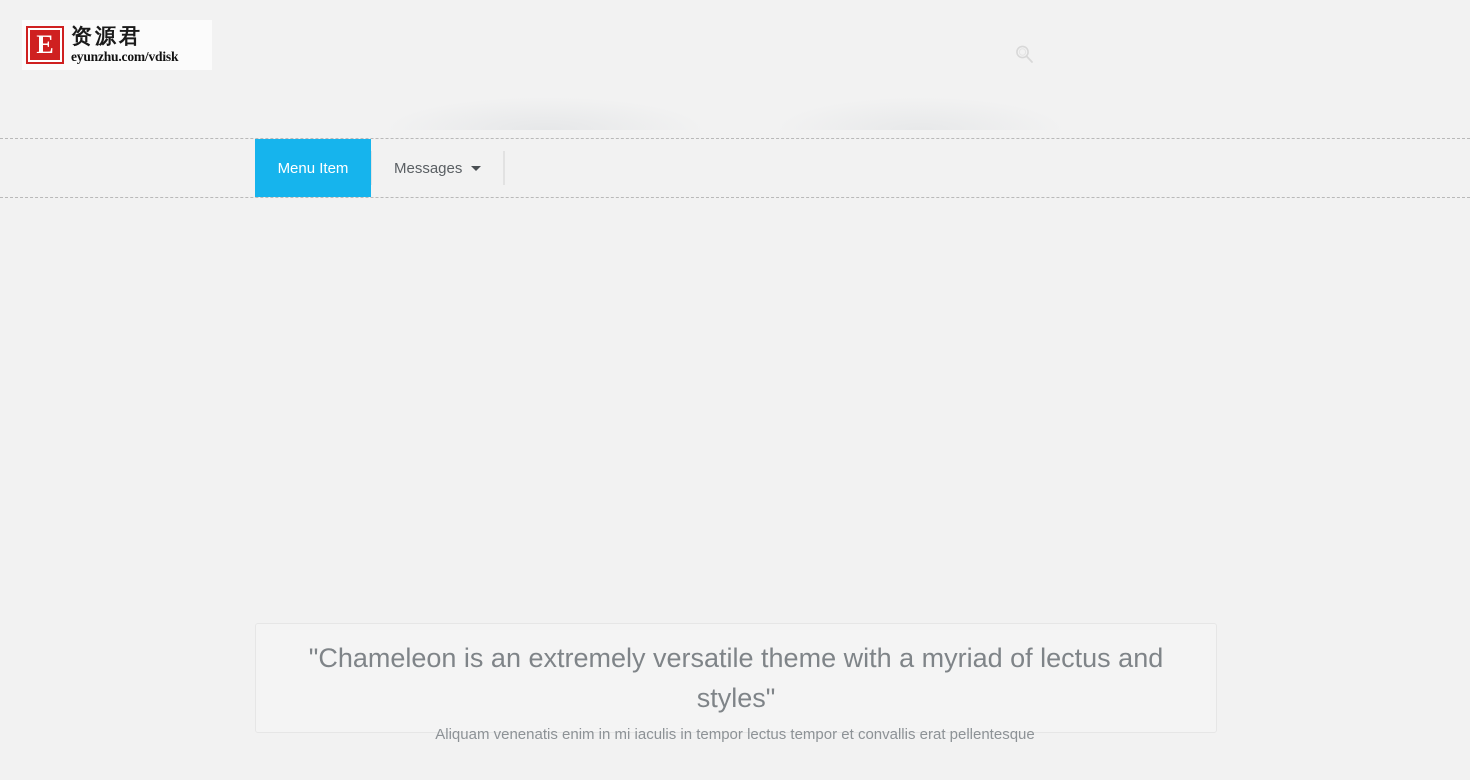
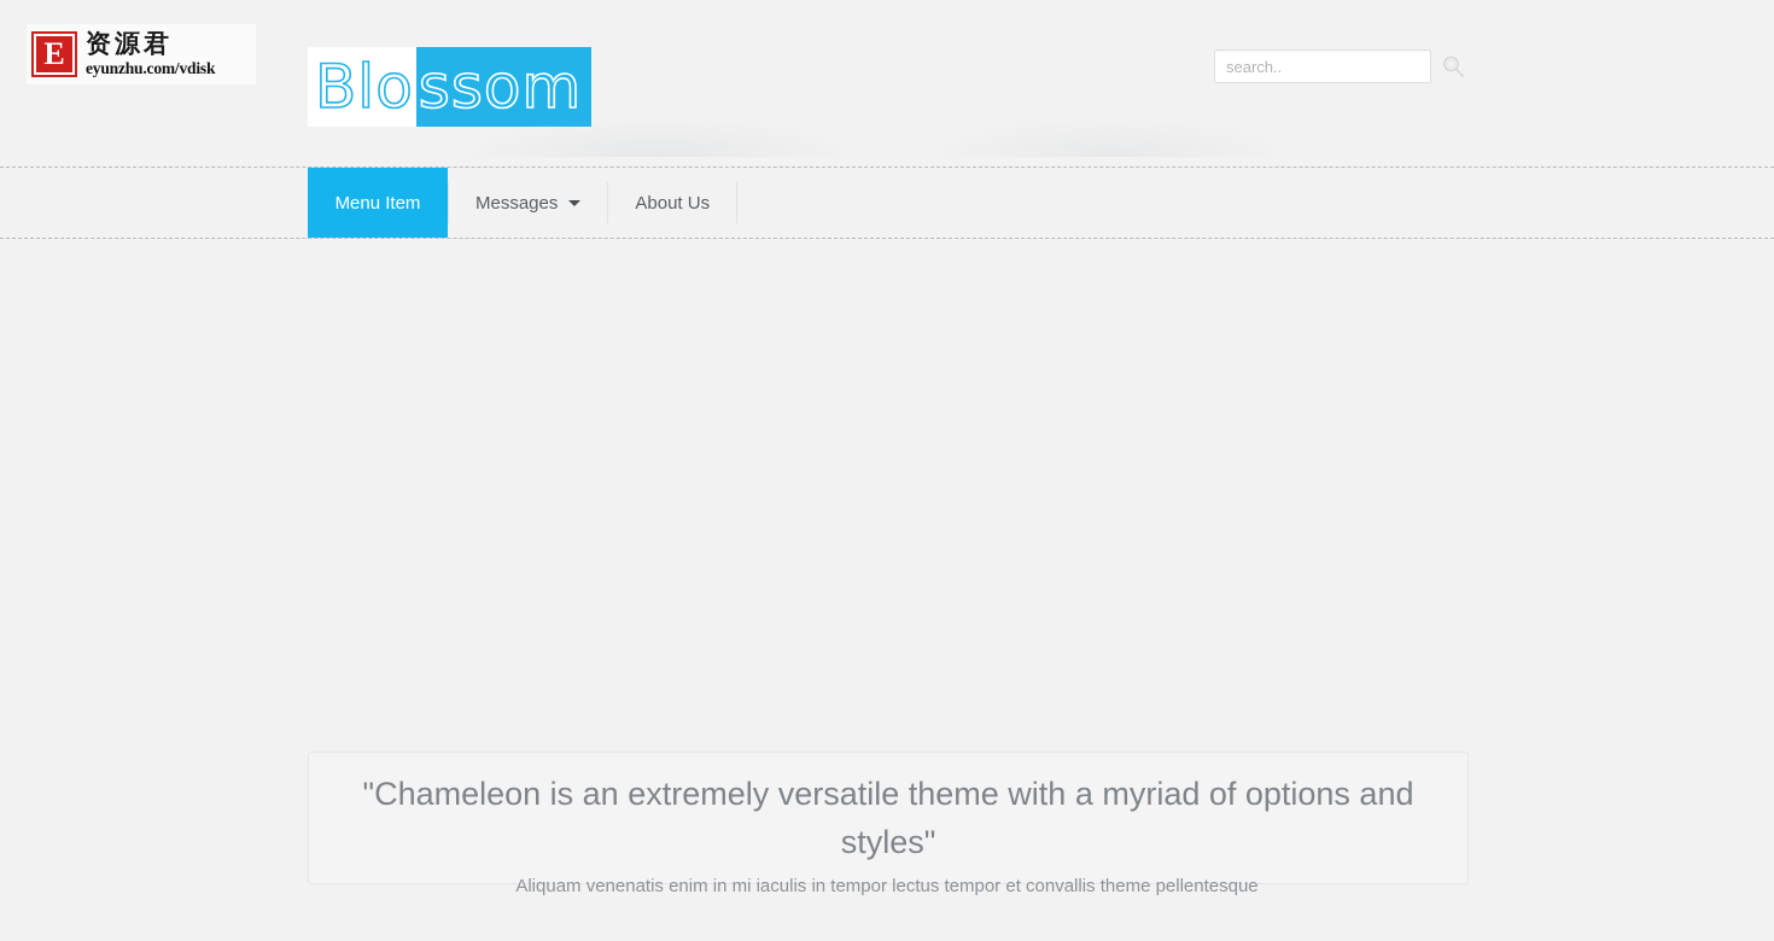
  E
  资源君
  eyunzhu.com/vdisk
+ Blo
+ ssom
+ search..
  Menu Item
  Messages
+ About Us
- "Chameleon is an extremely versatile theme with a myriad of lectus and styles"
+ "Chameleon is an extremely versatile theme with a myriad of options and styles"
- Aliquam venenatis enim in mi iaculis in tempor lectus tempor et convallis erat pellentesque
+ Aliquam venenatis enim in mi iaculis in tempor lectus tempor et convallis theme pellentesque
